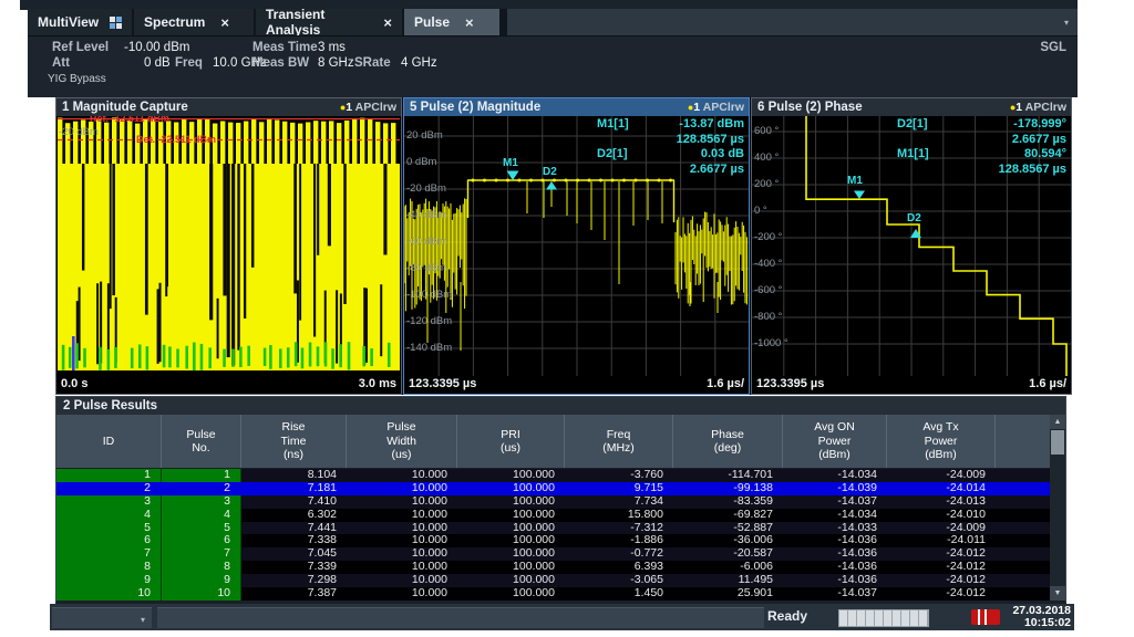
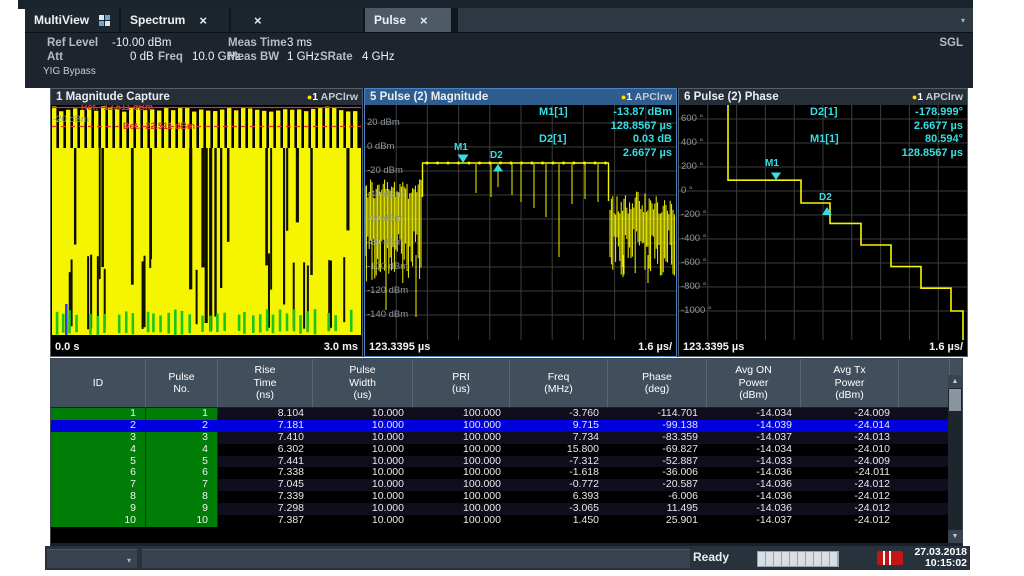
  MultiView
  Spectrum
  ×
- Transient Analysis
  ×
  Pulse
  ×
  ▾
  Ref Level
  -10.00 dBm
  Meas Time
  3 ms
  SGL
  Att
  0 dB
  Freq
  10.0 GHz
  Meas BW
- 8 GHz
+ 1 GHz
  SRate
  4 GHz
  YIG Bypass
  1 Magnitude Capture
  ●1 APClrw
  Ref. -12.511 dBm
  Det. -22.511 dBm
  -20 dBm
  0.0 s
  3.0 ms
  5 Pulse (2) Magnitude
  ●1 APClrw
  M1[1]
  -13.87 dBm
  128.8567 µs
  D2[1]
  0.03 dB
  2.6677 µs
  M1
  D2
  20 dBm
  0 dBm
  -20 dBm
  -40 dBm
  -60 dBm
  -80 dBm
  -100 dBm
  -120 dBm
  -140 dBm
  123.3395 µs
  1.6 µs/
  6 Pulse (2) Phase
  ●1 APClrw
  D2[1]
  -178.999°
  2.6677 µs
  M1[1]
  80.594°
  128.8567 µs
  M1
  D2
  600 °
  400 °
  200 °
  0 °
  -200 °
  -400 °
  -600 °
  -800 °
  -1000 °
  123.3395 µs
  1.6 µs/
- 2 Pulse Results
  ID
  Pulse
  No.
  Rise
  Time
  (ns)
  Pulse
  Width
  (us)
  PRI
  (us)
  Freq
  (MHz)
  Phase
  (deg)
  Avg ON
  Power
  (dBm)
  Avg Tx
  Power
  (dBm)
  1
  1
  8.104
  10.000
  100.000
  -3.760
  -114.701
  -14.034
  -24.009
  2
  2
  7.181
  10.000
  100.000
  9.715
  -99.138
  -14.039
  -24.014
  3
  3
  7.410
  10.000
  100.000
  7.734
  -83.359
  -14.037
  -24.013
  4
  4
  6.302
  10.000
  100.000
  15.800
  -69.827
  -14.034
  -24.010
  5
  5
  7.441
  10.000
  100.000
  -7.312
  -52.887
  -14.033
  -24.009
  6
  6
  7.338
  10.000
  100.000
- -1.886
+ -1.618
  -36.006
  -14.036
  -24.011
  7
  7
  7.045
  10.000
  100.000
  -0.772
  -20.587
  -14.036
  -24.012
  8
  8
  7.339
  10.000
  100.000
  6.393
  -6.006
  -14.036
  -24.012
  9
  9
  7.298
  10.000
  100.000
  -3.065
  11.495
  -14.036
  -24.012
  10
  10
  7.387
  10.000
  100.000
  1.450
  25.901
  -14.037
  -24.012
  ▾
  Ready
  27.03.2018
  10:15:02
